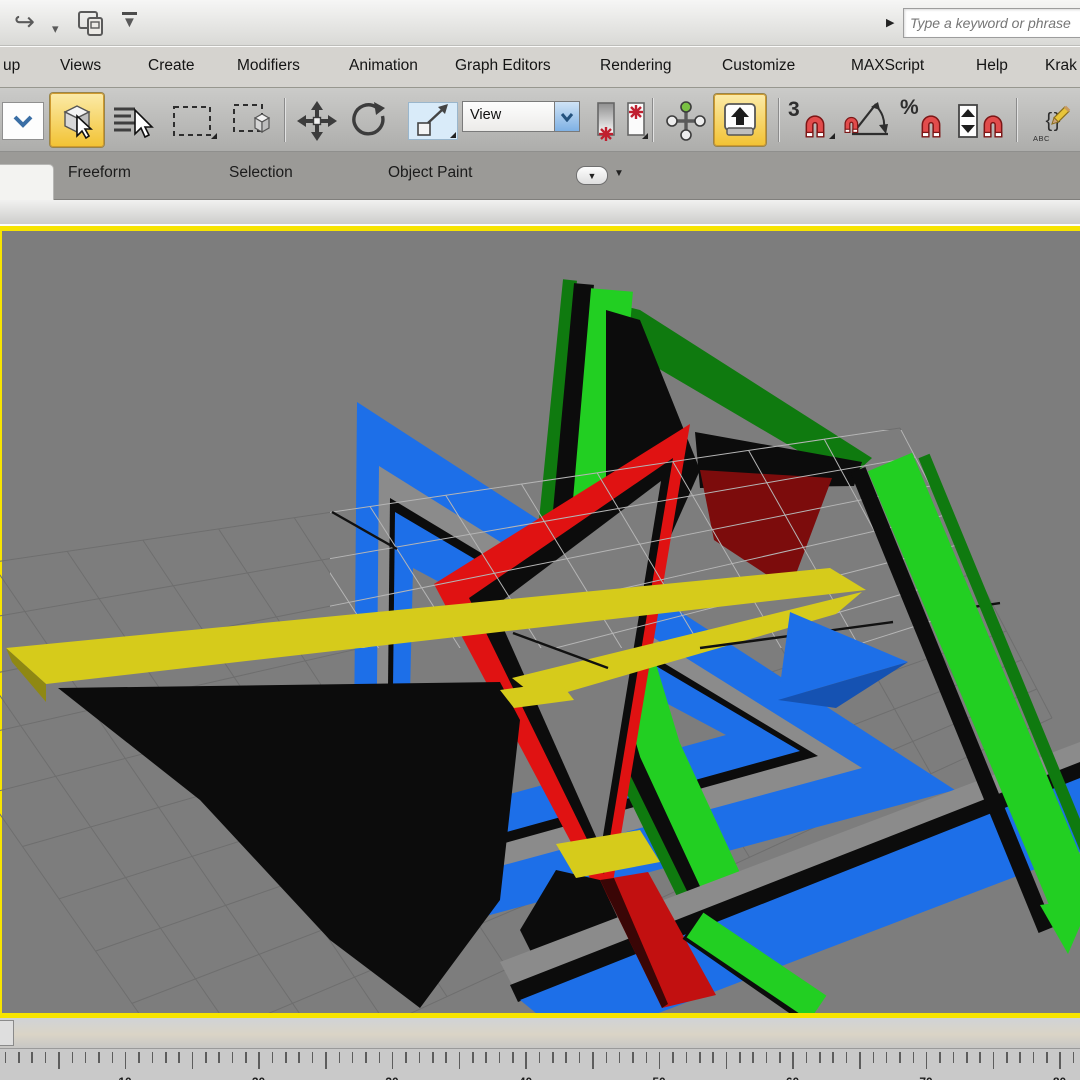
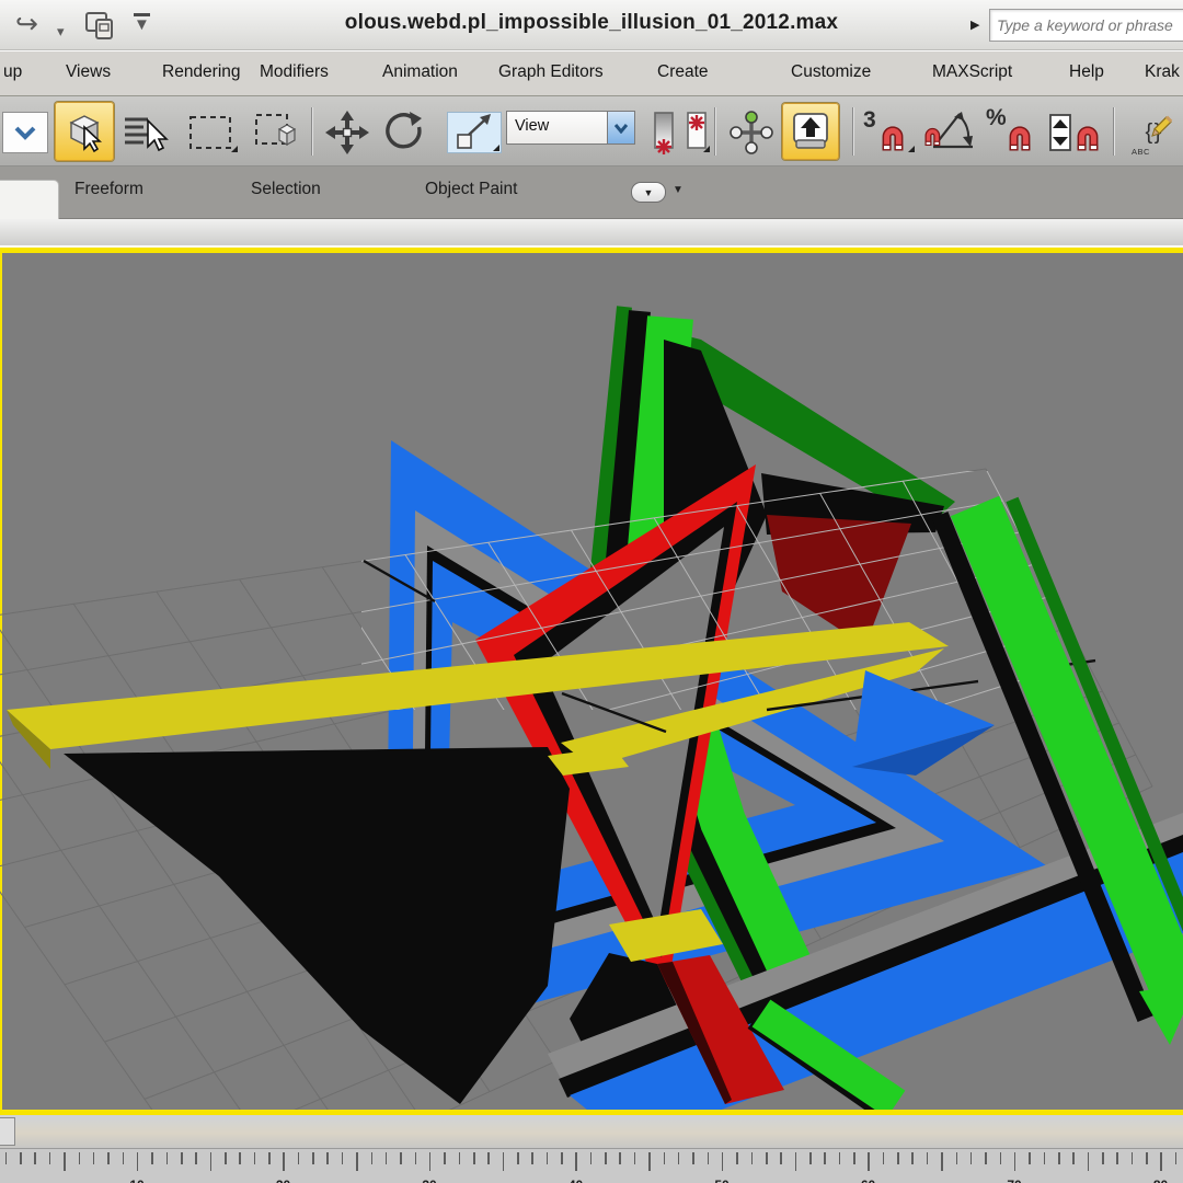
  ↪
  ▾
  ▼
+ olous.webd.pl_impossible_illusion_01_2012.max
  ▶
  Type a keyword or phrase
  up
  Views
- Create
+ Rendering
  Modifiers
  Animation
  Graph Editors
- Rendering
+ Create
  Customize
  MAXScript
  Help
  Krak
  View
  3
  %
  ABC
  Freeform
  Selection
  Object Paint
  ▼
  ▼
